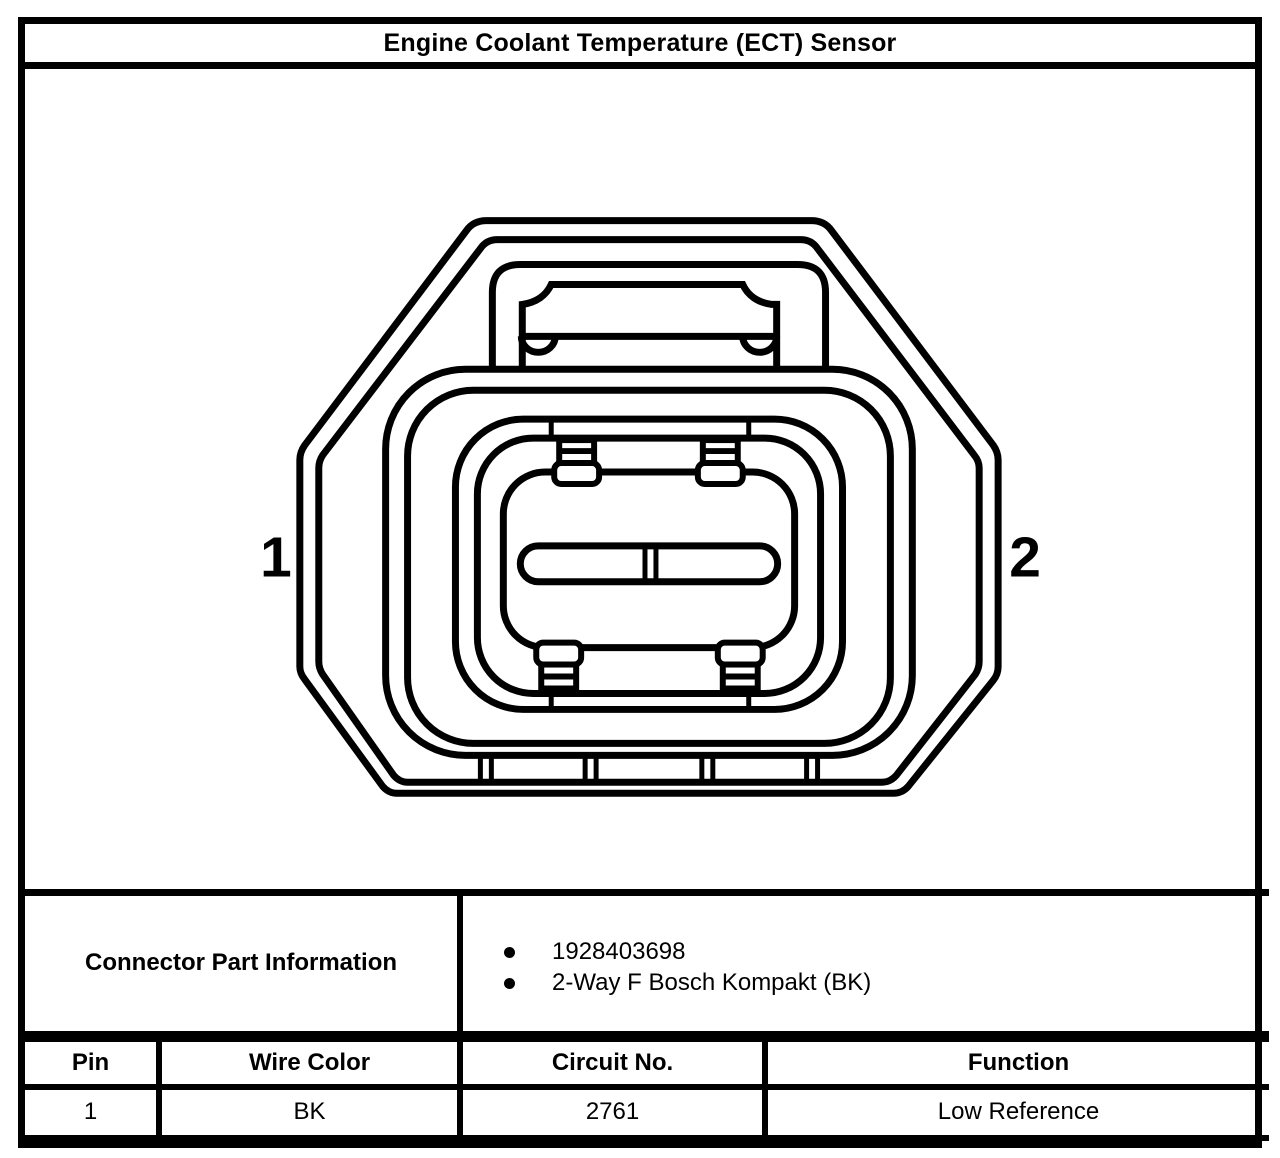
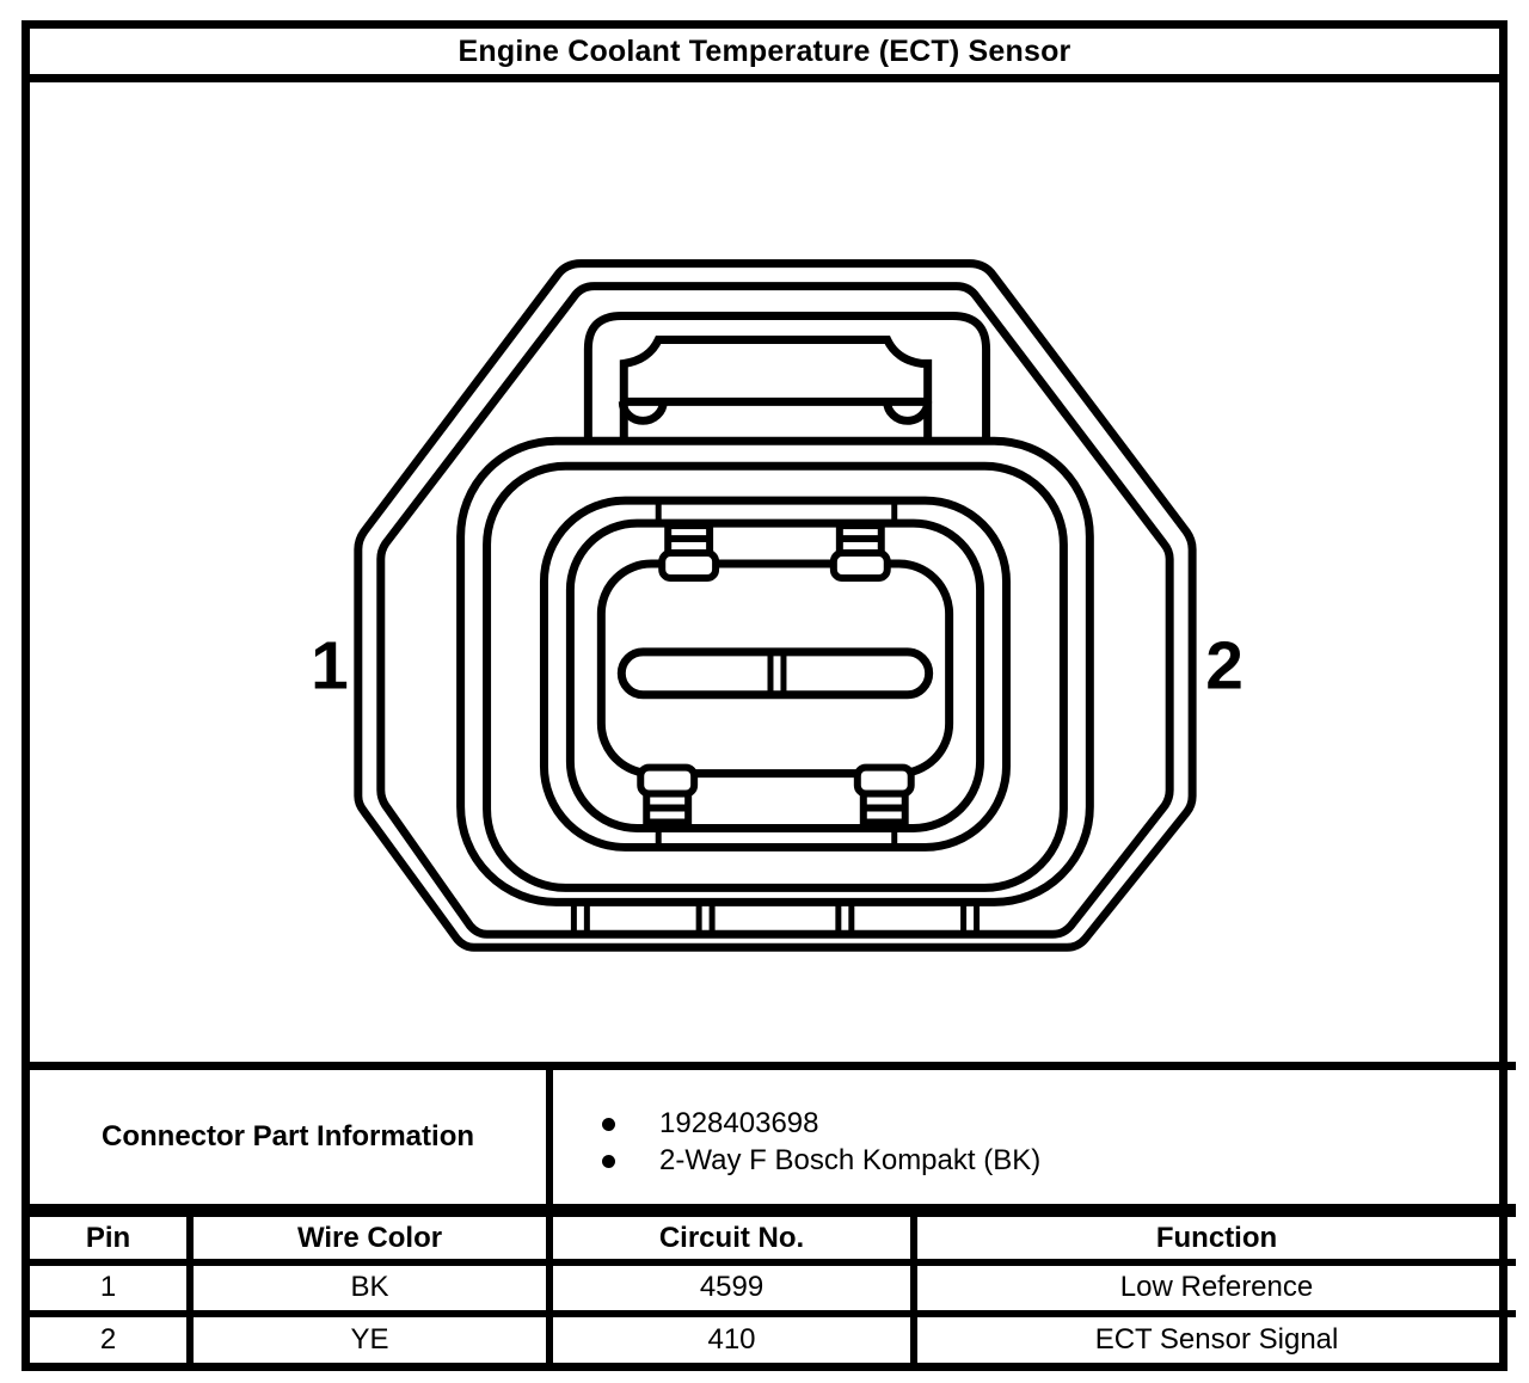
  Engine Coolant Temperature (ECT) Sensor
  1
  2
  Connector Part Information	1928403698 2-Way F Bosch Kompakt (BK)
  Pin	Wire Color	Circuit No.	Function
- 1	BK	2761	Low Reference
+ 1	BK	4599	Low Reference
+ 2	YE	410	ECT Sensor Signal
